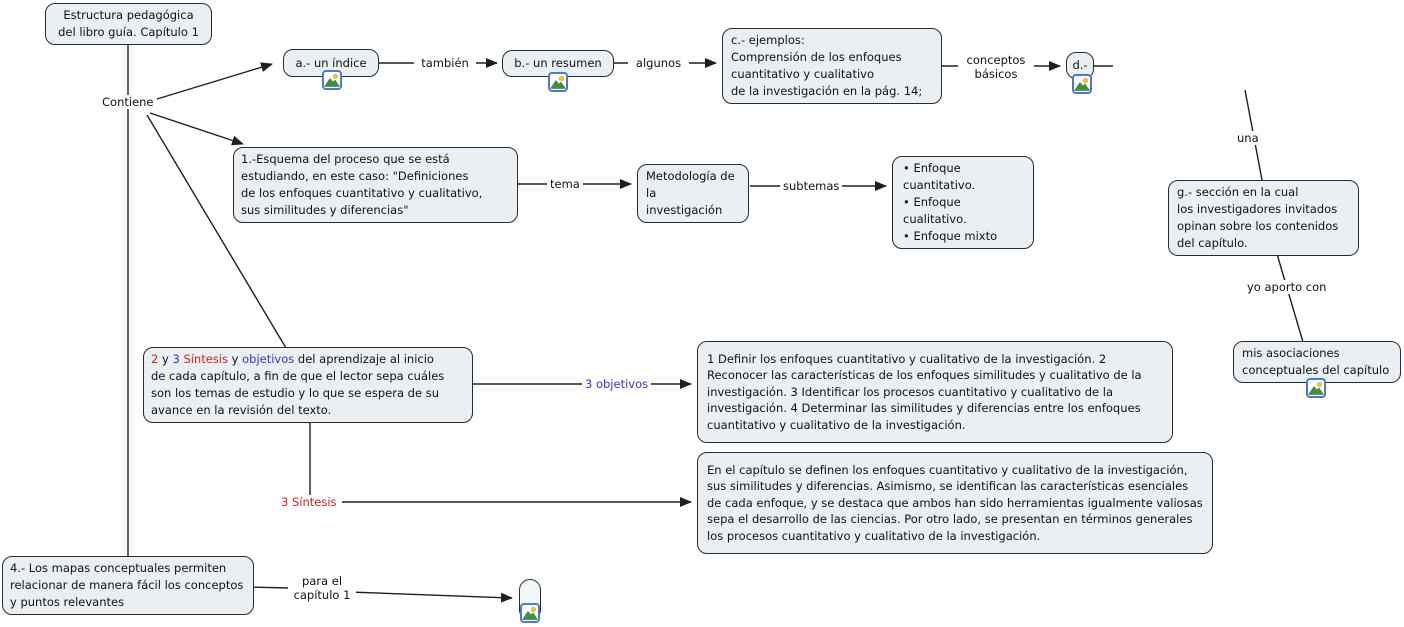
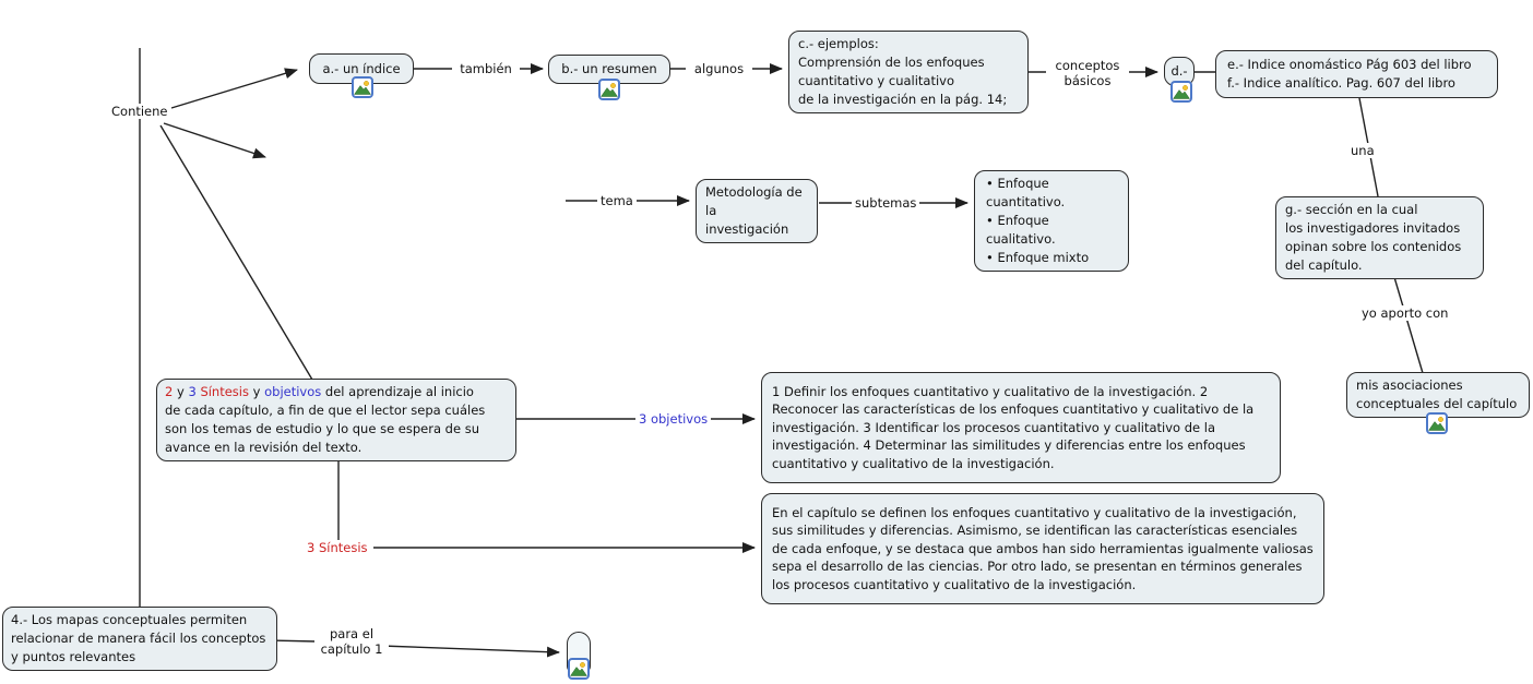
- Estructura pedagógica
- del libro guía. Capítulo 1
  a.- un índice
  b.- un resumen
  c.- ejemplos:
  Comprensión de los enfoques
  cuantitativo y cualitativo
  de la investigación en la pág. 14;
  d.-
+ e.- Indice onomástico Pág 603 del libro
+ f.- Indice analítico. Pag. 607 del libro
  g.- sección en la cual
  los investigadores invitados
  opinan sobre los contenidos
  del capítulo.
  mis asociaciones
  conceptuales del capítulo
- 1.-Esquema del proceso que se está
- estudiando, en este caso: "Definiciones
- de los enfoques cuantitativo y cualitativo,
- sus similitudes y diferencias"
  Metodología de la
  investigación
  • Enfoque cuantitativo.
  • Enfoque cualitativo.
  • Enfoque mixto
  2 y 3 Síntesis y objetivos del aprendizaje al inicio
  de cada capítulo, a fin de que el lector sepa cuáles
  son los temas de estudio y lo que se espera de su
  avance en la revisión del texto.
- 1 Definir los enfoques cuantitativo y cualitativo de la investigación. 2 Reconocer las características de los enfoques similitudes y cualitativo de la investigación. 3 Identificar los procesos cuantitativo y cualitativo de la investigación. 4 Determinar las similitudes y diferencias entre los enfoques cuantitativo y cualitativo de la investigación.
+ 1 Definir los enfoques cuantitativo y cualitativo de la investigación. 2 Reconocer las características de los enfoques cuantitativo y cualitativo de la investigación. 3 Identificar los procesos cuantitativo y cualitativo de la investigación. 4 Determinar las similitudes y diferencias entre los enfoques cuantitativo y cualitativo de la investigación.
  En el capítulo se definen los enfoques cuantitativo y cualitativo de la investigación, sus similitudes y diferencias. Asimismo, se identifican las características esenciales de cada enfoque, y se destaca que ambos han sido herramientas igualmente valiosas sepa el desarrollo de las ciencias. Por otro lado, se presentan en términos generales los procesos cuantitativo y cualitativo de la investigación.
  4.- Los mapas conceptuales permiten
  relacionar de manera fácil los conceptos
  y puntos relevantes
  Contiene
  también
  algunos
  conceptos
  básicos
  una
  yo aporto con
  tema
  subtemas
  3 objetivos
  3 Síntesis
  para el
  capítulo 1
